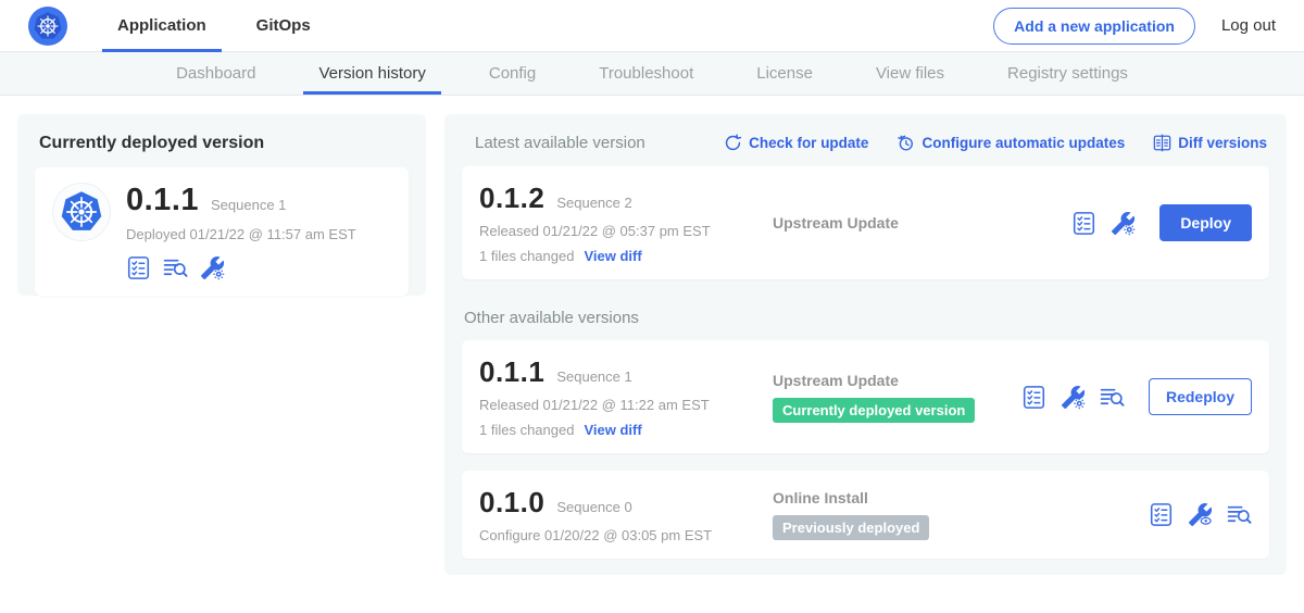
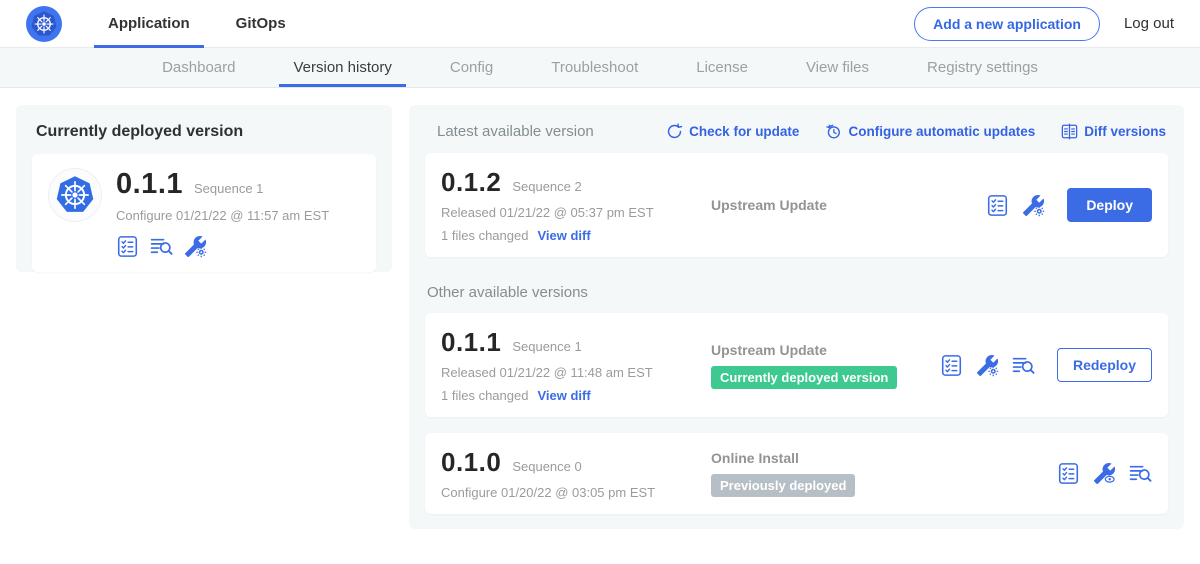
  Application
  GitOps
  Add a new application
  Log out
  Dashboard
  Version history
  Config
  Troubleshoot
  License
  View files
  Registry settings
  Currently deployed version
  0.1.1
  Sequence 1
- Deployed 01/21/22 @ 11:57 am EST
+ Configure 01/21/22 @ 11:57 am EST
  Latest available version
  Check for update
  Configure automatic updates
  Diff versions
  0.1.2
  Sequence 2
  Released 01/21/22 @ 05:37 pm EST
  1 files changed
  View diff
  Upstream Update
  Deploy
  Other available versions
  0.1.1
  Sequence 1
- Released 01/21/22 @ 11:22 am EST
+ Released 01/21/22 @ 11:48 am EST
  1 files changed
  View diff
  Upstream Update
  Currently deployed version
  Redeploy
  0.1.0
  Sequence 0
  Configure 01/20/22 @ 03:05 pm EST
  Online Install
  Previously deployed
